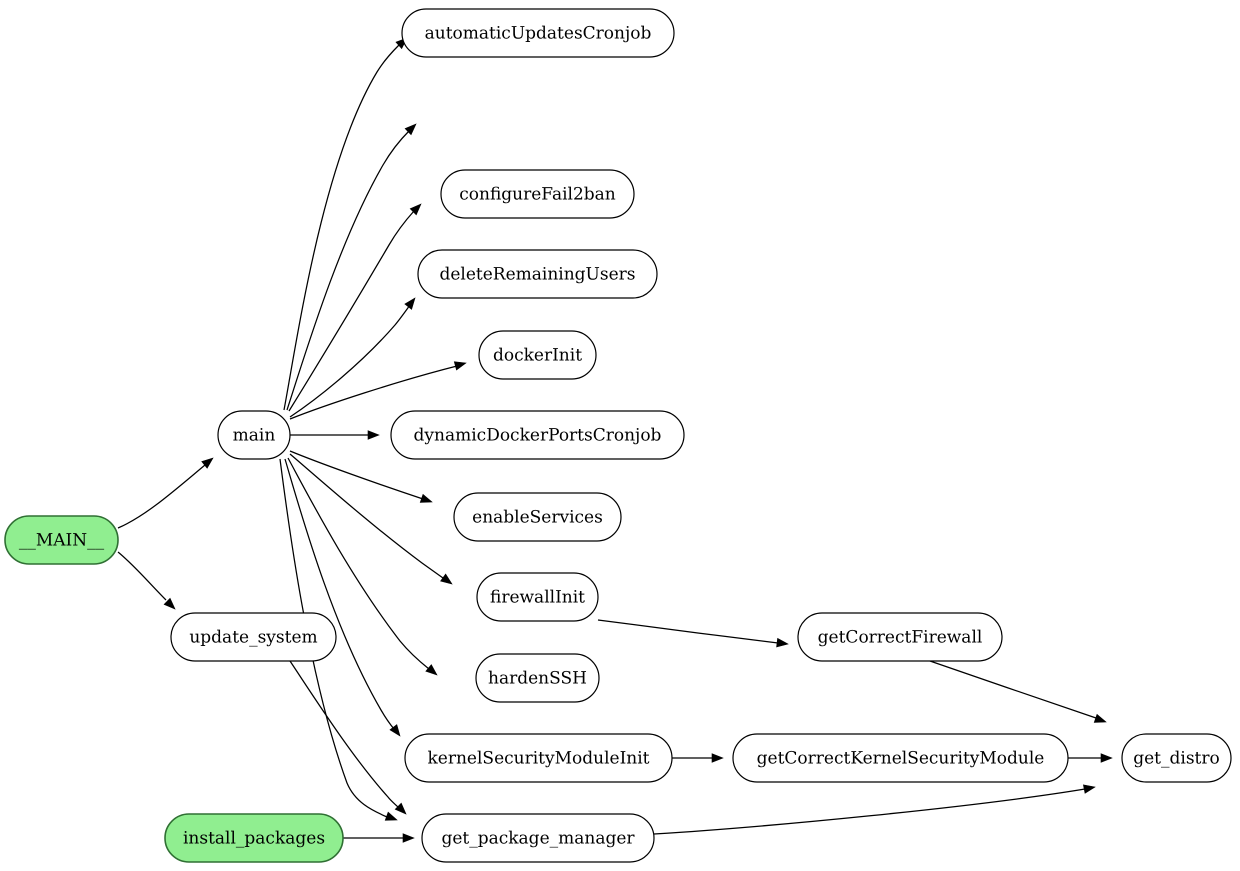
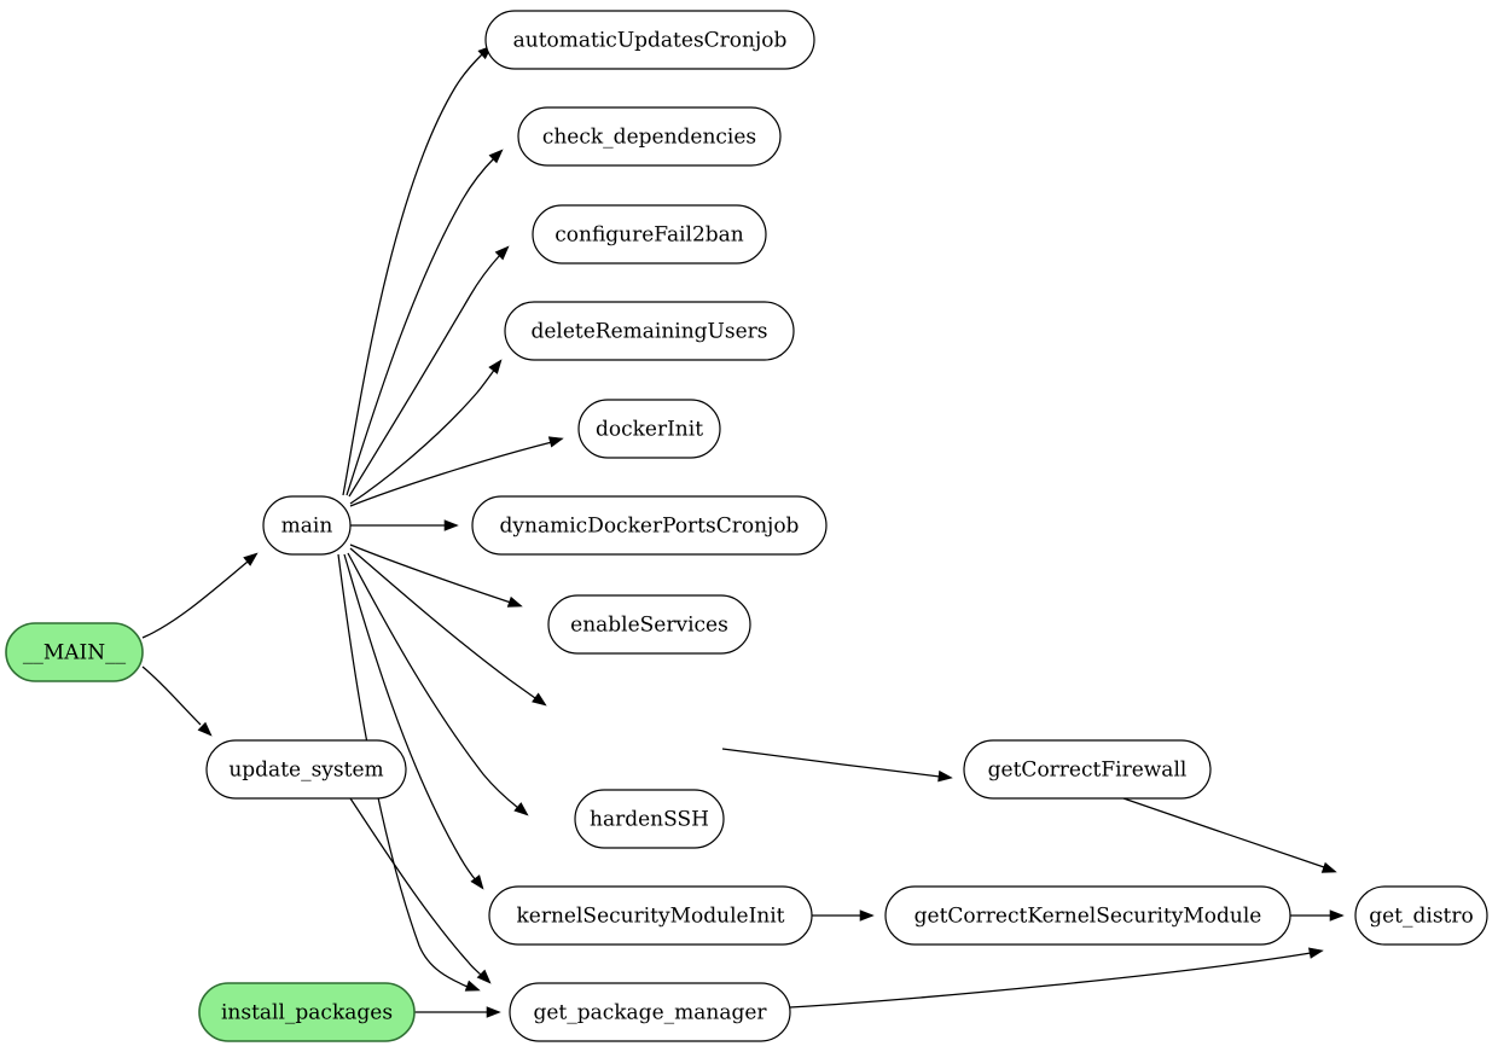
  automaticUpdatesCronjob
+ check_dependencies
  configureFail2ban
  deleteRemainingUsers
  dockerInit
  dynamicDockerPortsCronjob
  enableServices
- firewallInit
  hardenSSH
  kernelSecurityModuleInit
  get_package_manager
  main
  update_system
  __MAIN__
  install_packages
  getCorrectFirewall
  getCorrectKernelSecurityModule
  get_distro
